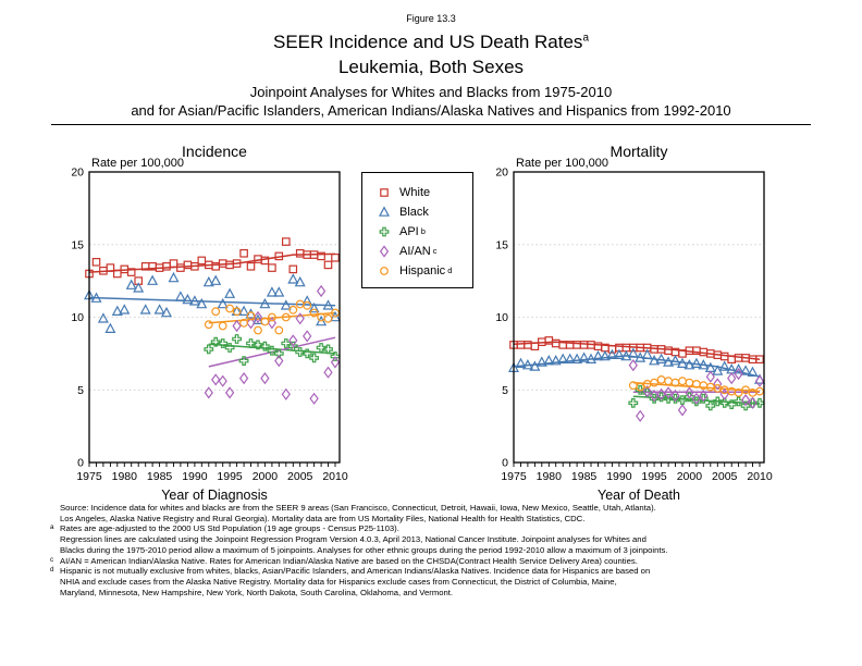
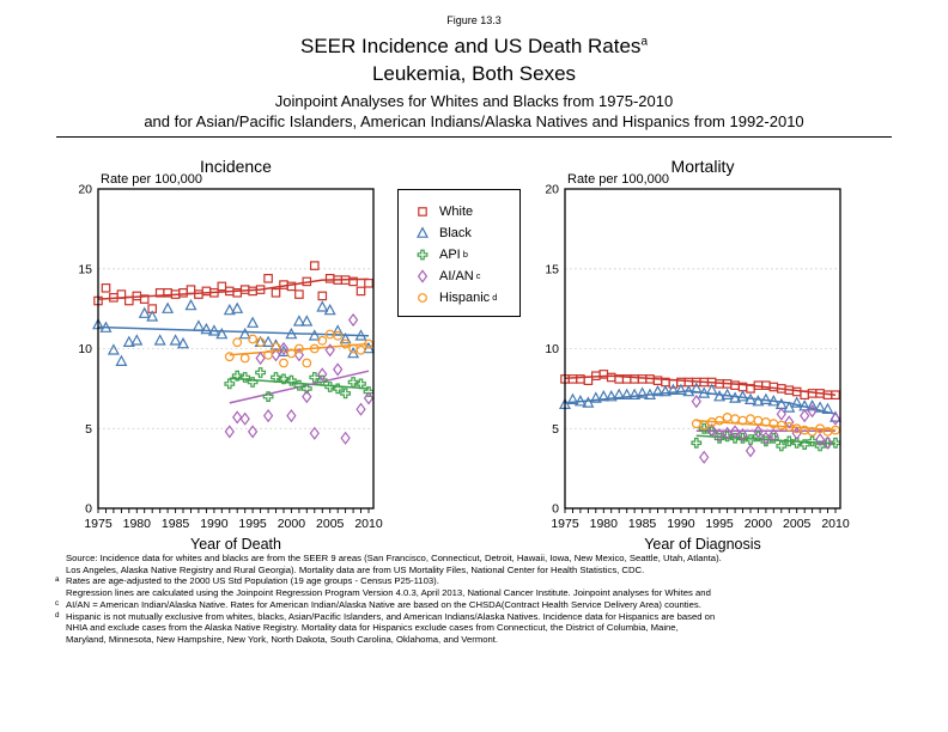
  Figure 13.3
  SEER Incidence and US Death Ratesa
  Leukemia, Both Sexes
  Joinpoint Analyses for Whites and Blacks from 1975-2010
  and for Asian/Pacific Islanders, American Indians/Alaska Natives and Hispanics from 1992-2010
  1975
  1980
  1985
  1990
  1995
  2000
  2005
  2010
  0
  5
  10
  15
  20
  Incidence
  Rate per 100,000
- Year of Diagnosis
+ Year of Death
  1975
  1980
  1985
  1990
  1995
  2000
  2005
  2010
  0
  5
  10
  15
  20
  Mortality
  Rate per 100,000
- Year of Death
+ Year of Diagnosis
  White
  Black
  API
  b
  AI/AN
  c
  Hispanic
  d
  Source: Incidence data for whites and blacks are from the SEER 9 areas (San Francisco, Connecticut, Detroit, Hawaii, Iowa, New Mexico, Seattle, Utah, Atlanta).
- Los Angeles, Alaska Native Registry and Rural Georgia). Mortality data are from US Mortality Files, National Health for Health Statistics, CDC.
+ Los Angeles, Alaska Native Registry and Rural Georgia). Mortality data are from US Mortality Files, National Center for Health Statistics, CDC.
  Rates are age-adjusted to the 2000 US Std Population (19 age groups - Census P25-1103).
  Regression lines are calculated using the Joinpoint Regression Program Version 4.0.3, April 2013, National Cancer Institute. Joinpoint analyses for Whites and
- Blacks during the 1975-2010 period allow a maximum of 5 joinpoints. Analyses for other ethnic groups during the period 1992-2010 allow a maximum of 3 joinpoints.
  AI/AN = American Indian/Alaska Native. Rates for American Indian/Alaska Native are based on the CHSDA(Contract Health Service Delivery Area) counties.
  Hispanic is not mutually exclusive from whites, blacks, Asian/Pacific Islanders, and American Indians/Alaska Natives. Incidence data for Hispanics are based on
  NHIA and exclude cases from the Alaska Native Registry. Mortality data for Hispanics exclude cases from Connecticut, the District of Columbia, Maine,
  Maryland, Minnesota, New Hampshire, New York, North Dakota, South Carolina, Oklahoma, and Vermont.
